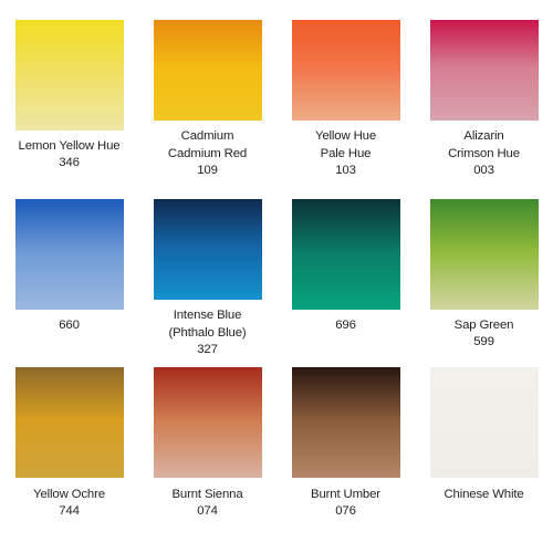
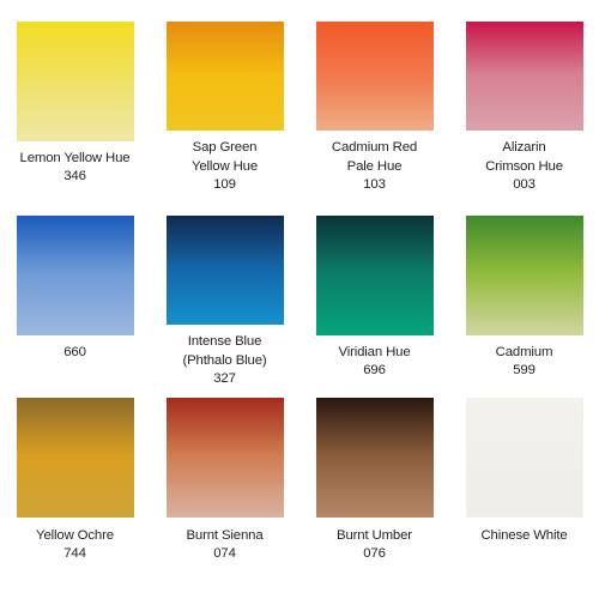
  Lemon Yellow Hue
  346
- Cadmium
+ Sap Green
- Cadmium Red
+ Yellow Hue
  109
- Yellow Hue
+ Cadmium Red
  Pale Hue
  103
  Alizarin
  Crimson Hue
  003
  660
  Intense Blue
  (Phthalo Blue)
  327
+ Viridian Hue
  696
- Sap Green
+ Cadmium
  599
  Yellow Ochre
  744
  Burnt Sienna
  074
  Burnt Umber
  076
  Chinese White
